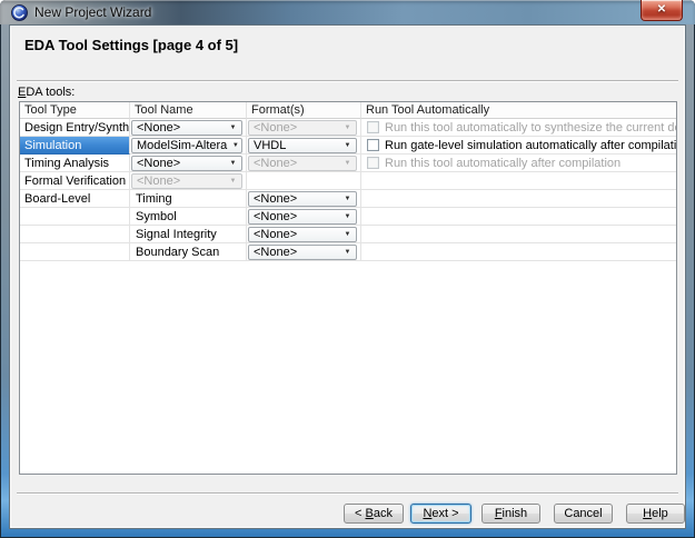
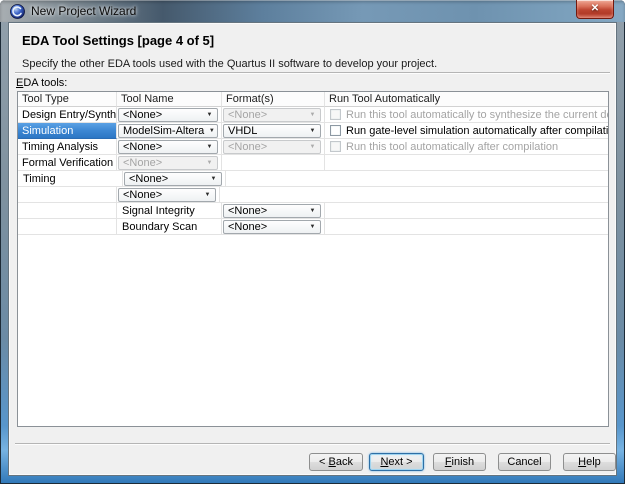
  New Project Wizard
  ✕
  EDA Tool Settings [page 4 of 5]
+ Specify the other EDA tools used with the Quartus II software to develop your project.
  EDA tools:
  Tool Type
  Tool Name
  Format(s)
  Run Tool Automatically
  Design Entry/Synth
  <None>
  <None>
  Run this tool automatically to synthesize the current d
  Simulation
  ModelSim-Altera
  VHDL
  Run gate-level simulation automatically after compilati
  Timing Analysis
  <None>
  <None>
  Run this tool automatically after compilation
  Formal Verification
  <None>
- Board-Level
  Timing
  <None>
- Symbol
  <None>
  Signal Integrity
  <None>
  Boundary Scan
  <None>
  <
  B
  ack
  N
  ext >
  F
  inish
  Cancel
  H
  elp
